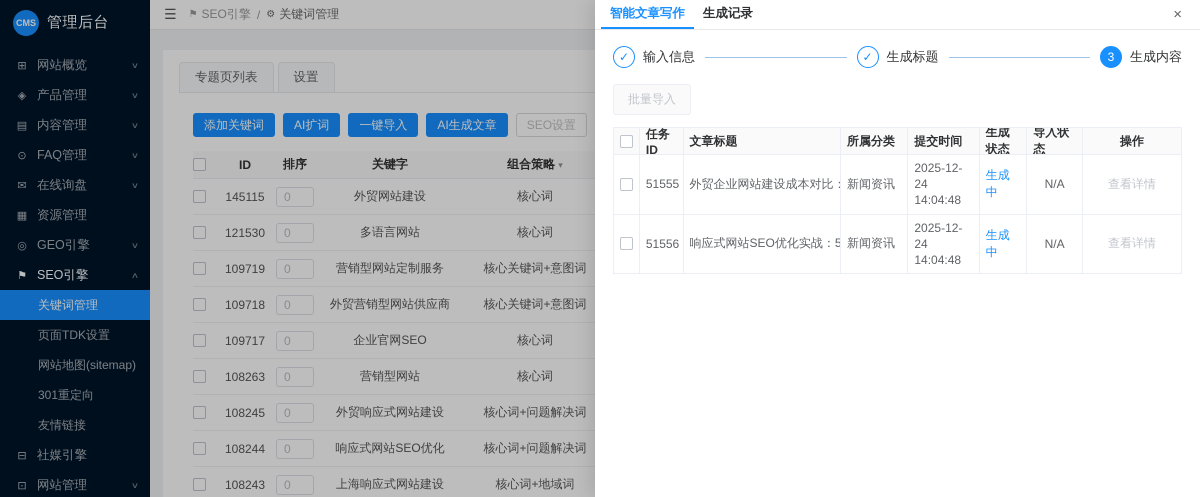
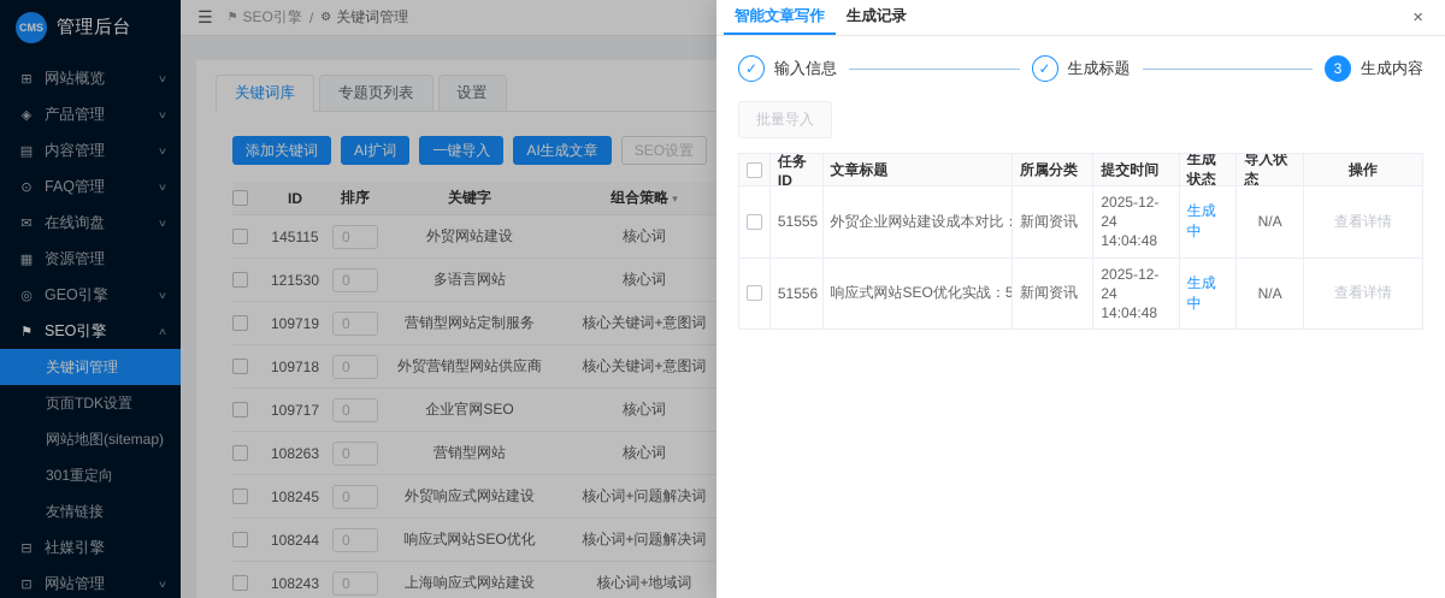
  CMS
  管理后台
  ⊞
  网站概览
  ∨
  ◈
  产品管理
  ∨
  ▤
  内容管理
  ∨
  ⊙
  FAQ管理
  ∨
  ✉
  在线询盘
  ∨
  ▦
  资源管理
  ◎
  GEO引擎
  ∨
  ⚑
  SEO引擎
  ∧
  关键词管理
  页面TDK设置
  网站地图(sitemap)
  301重定向
  友情链接
  ⊟
  社媒引擎
  ⊡
  网站管理
  ∨
  ☰
  ⚑
  SEO引擎
  /
  ⚙
  关键词管理
+ 关键词库
  专题页列表
  设置
  添加关键词
  AI扩词
  一键导入
  AI生成文章
  SEO设置
  ID
  排序
  关键字
  组合策略 ▾
  145115
  0
  外贸网站建设
  核心词
  121530
  0
  多语言网站
  核心词
  109719
  0
  营销型网站定制服务
  核心关键词+意图词
  109718
  0
  外贸营销型网站供应商
  核心关键词+意图词
  109717
  0
  企业官网SEO
  核心词
  108263
  0
  营销型网站
  核心词
  108245
  0
  外贸响应式网站建设
  核心词+问题解决词
  108244
  0
  响应式网站SEO优化
  核心词+问题解决词
  108243
  0
  上海响应式网站建设
  核心词+地域词
  智能文章写作
  生成记录
  ×
  ✓
  输入信息
  ✓
  生成标题
  3
  生成内容
  批量导入
  任务ID
  文章标题
  所属分类
  提交时间
  生成状态
  导入状态
  操作
  51555
  新闻资讯
  2025-12-24
  14:04:48
  生成中
  N/A
  查看详情
  51556
  新闻资讯
  2025-12-24
  14:04:48
  生成中
  N/A
  查看详情
